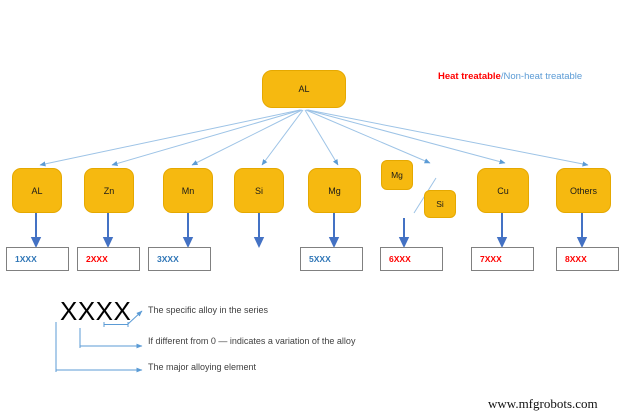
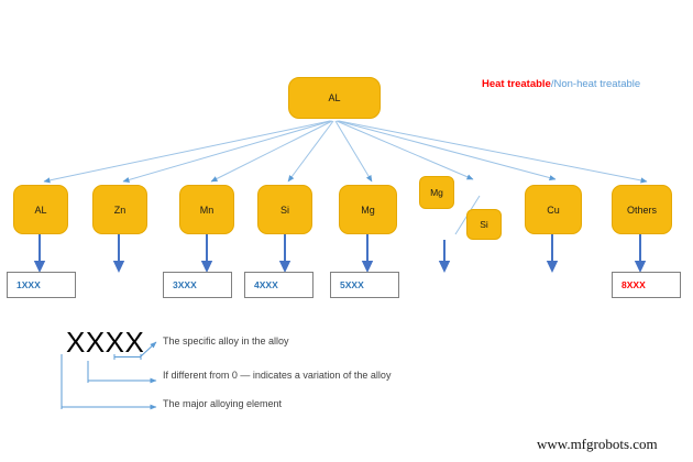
  AL
  Heat treatable/Non-heat treatable
  AL
  Zn
  Mn
  Si
  Mg
  Mg
  Si
  Cu
  Others
  1XXX
- 2XXX
  3XXX
+ 4XXX
  5XXX
- 6XXX
- 7XXX
  8XXX
  XXXX
- The specific alloy in the series
+ The specific alloy in the alloy
  If different from 0 — indicates a variation of the alloy
  The major alloying element
  www.mfgrobots.com
